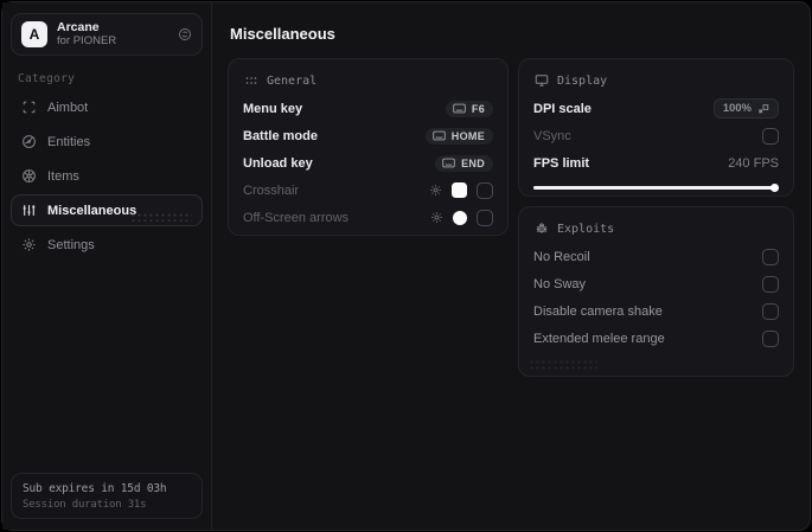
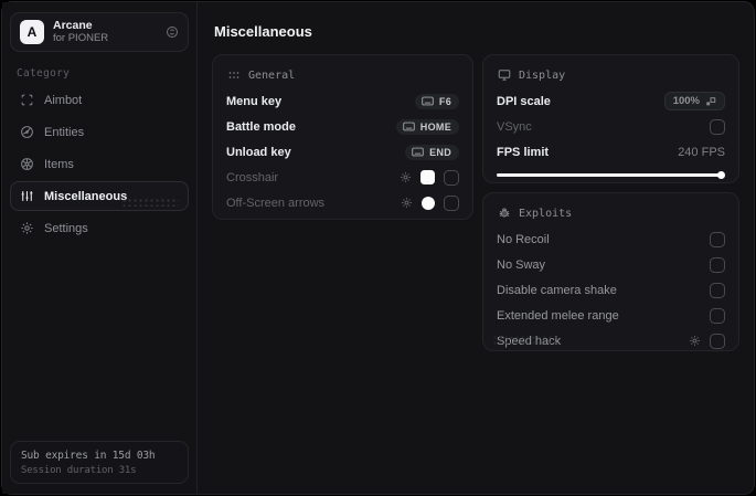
  A
  Arcane
  for PIONER
  Category
  Aimbot
  Entities
  Items
  Miscellaneous
  Settings
  Sub expires in 15d 03h
  Session duration 31s
  Miscellaneous
  General
  Menu key
  F6
  Battle mode
  HOME
  Unload key
  END
  Crosshair
  Off-Screen arrows
  Display
  DPI scale
  100%
  VSync
  FPS limit
  240 FPS
  Exploits
  No Recoil
  No Sway
  Disable camera shake
  Extended melee range
+ Speed hack
